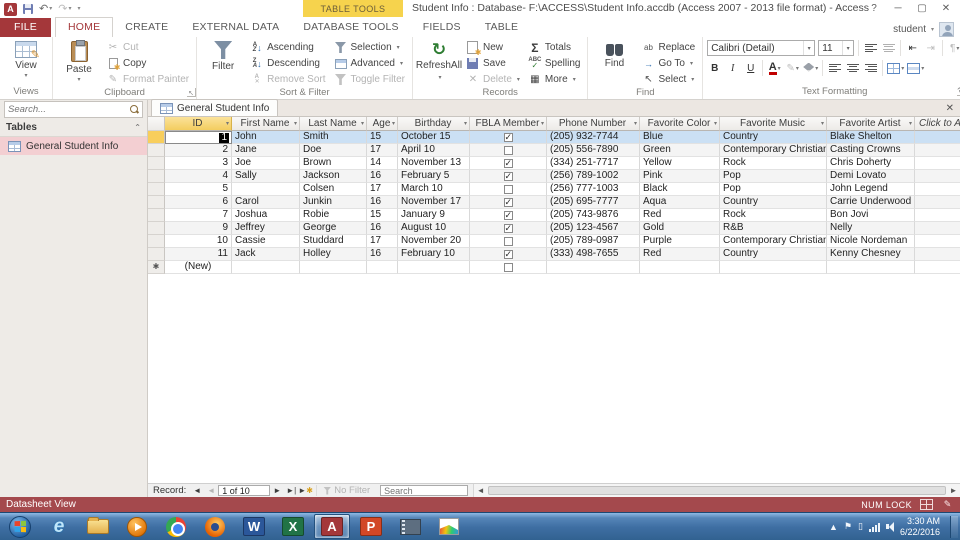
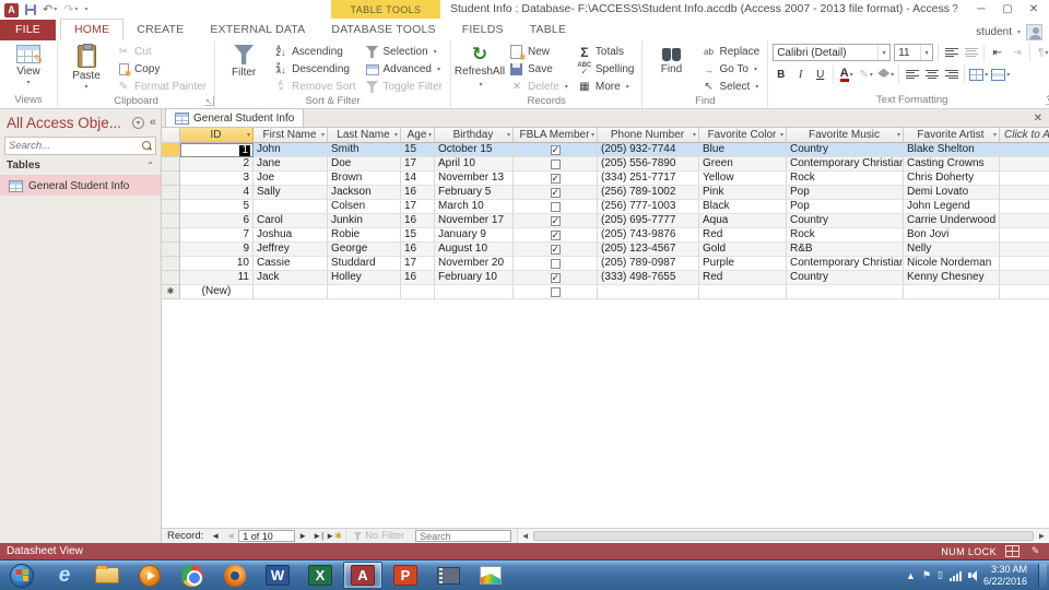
  A
  ↶
  ↷
  TABLE TOOLS
  Student Info : Database- F:\ACCESS\Student Info.accdb (Access 2007 - 2013 file format) - Access
  ?
  ─
  ▢
  ✕
  FILE
  HOME
  CREATE
  EXTERNAL DATA
  DATABASE TOOLS
  FIELDS
  TABLE
  student
  View
  Views
  Paste
  ✂
  Cut
  Copy
  ✎
  Format Painter
  Clipboard
  Filter
  ↓
  Ascending
  ↓
  Descending
  Remove Sort
  Selection
  Advanced
  Toggle Filter
  Sort & Filter
  ↻
  RefreshAll
  New
  Save
  ✕
  Delete
  Σ
  Totals
  ✓
  Spelling
  ▦
  More
  Records
  Find
  ab
  Replace
  →
  Go To
  ↖
  Select
  Find
  Calibri (Detail)
  11
  ⇤
  ⇥
  ¶
  B
  I
  U
  A
  ✎
  Text Formatting
  ⌃
+ All Access Obje...
+ «
  Search...
  Tables
  ⌃
  General Student Info
  General Student Info
  ✕
  ID
  First Name
  Last Name
  Age
  Birthday
  FBLA Member
  Phone Number
  Favorite Color
  Favorite Music
  Favorite Artist
  Click to A
  1
  John
  Smith
  15
  October 15
  (205) 932-7744
  Blue
  Country
  Blake Shelton
  2
  Jane
  Doe
  17
  April 10
  (205) 556-7890
  Green
  Contemporary Christian
  Casting Crowns
  3
  Joe
  Brown
  14
  November 13
  (334) 251-7717
  Yellow
  Rock
  Chris Doherty
  4
  Sally
  Jackson
  16
  February 5
  (256) 789-1002
  Pink
  Pop
  Demi Lovato
  5
  Colsen
  17
  March 10
  (256) 777-1003
  Black
  Pop
  John Legend
  6
  Carol
  Junkin
  16
  November 17
  (205) 695-7777
  Aqua
  Country
  Carrie Underwood
  7
  Joshua
  Robie
  15
  January 9
  (205) 743-9876
  Red
  Rock
  Bon Jovi
  9
  Jeffrey
  George
  16
  August 10
  (205) 123-4567
  Gold
  R&B
  Nelly
  10
  Cassie
  Studdard
  17
  November 20
  (205) 789-0987
  Purple
  Contemporary Christian
  Nicole Nordeman
  11
  Jack
  Holley
  16
  February 10
  (333) 498-7655
  Red
  Country
  Kenny Chesney
  ✱
  (New)
  Record:
  ◄
  ◄
  1 of 10
  ►
  ►|
  ►✱
  No Filter
  Search
  ◄
  ►
  Datasheet View
  NUM LOCK
  ✎
  e
  W
  X
  A
  P
  ▲
  ⚑
  ▯
  3:30 AM
  6/22/2016
